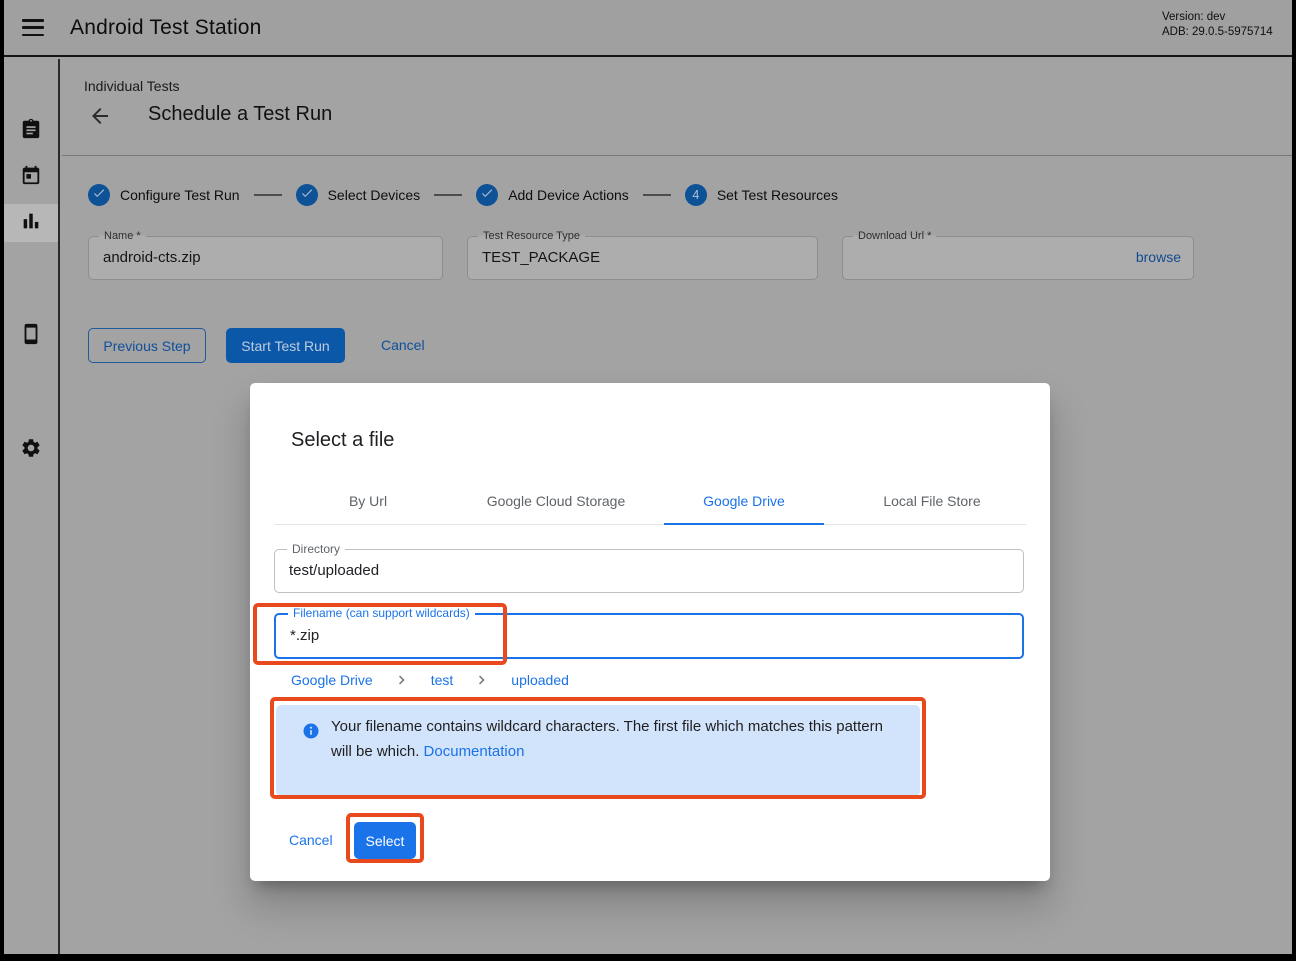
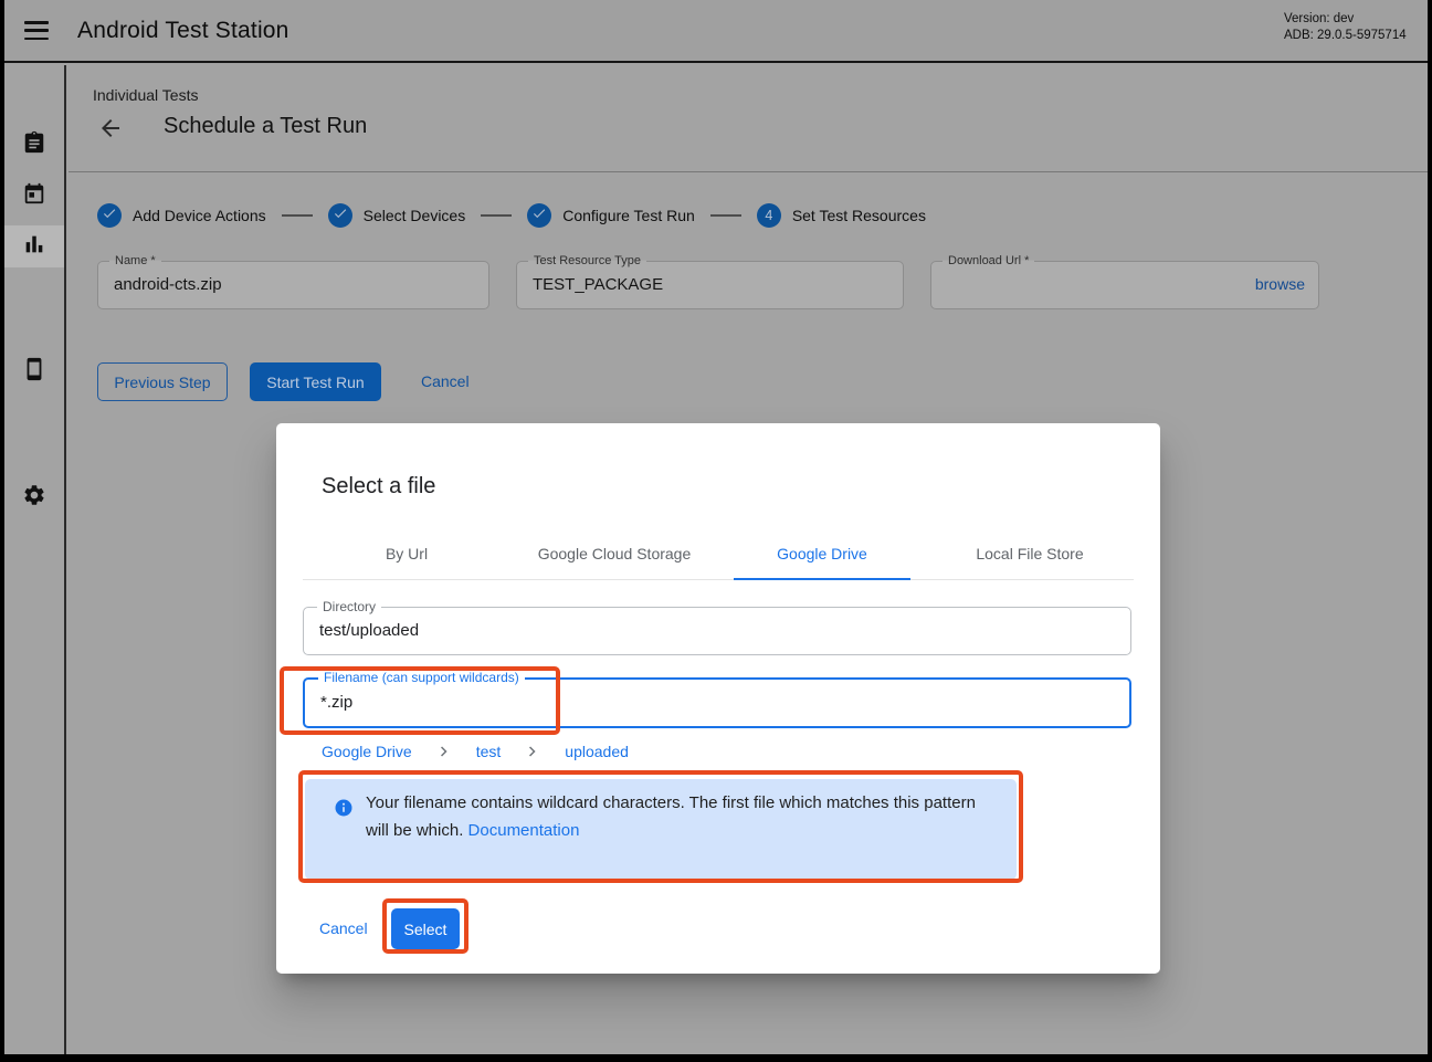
  Android Test Station
  Version: dev
  ADB: 29.0.5-5975714
  Individual Tests
  Schedule a Test Run
- Configure Test Run
+ Add Device Actions
  Select Devices
- Add Device Actions
+ Configure Test Run
  4
  Set Test Resources
  Name *
  android-cts.zip
  Test Resource Type
  TEST_PACKAGE
  Download Url *
  browse
  Previous Step
  Start Test Run
  Cancel
  Select a file
  By Url
  Google Cloud Storage
  Google Drive
  Local File Store
  Directory
  test/uploaded
  Filename (can support wildcards)
  *.zip
  Google Drive
  test
  uploaded
  Your filename contains wildcard characters. The first file which matches this pattern will be which. Documentation
  Cancel
  Select
